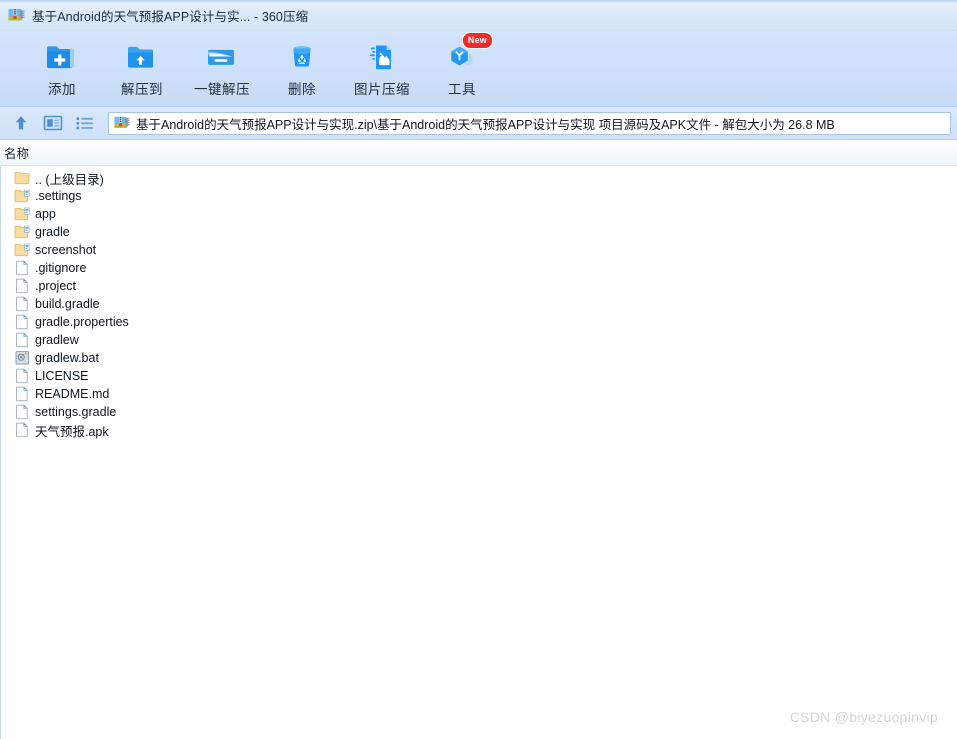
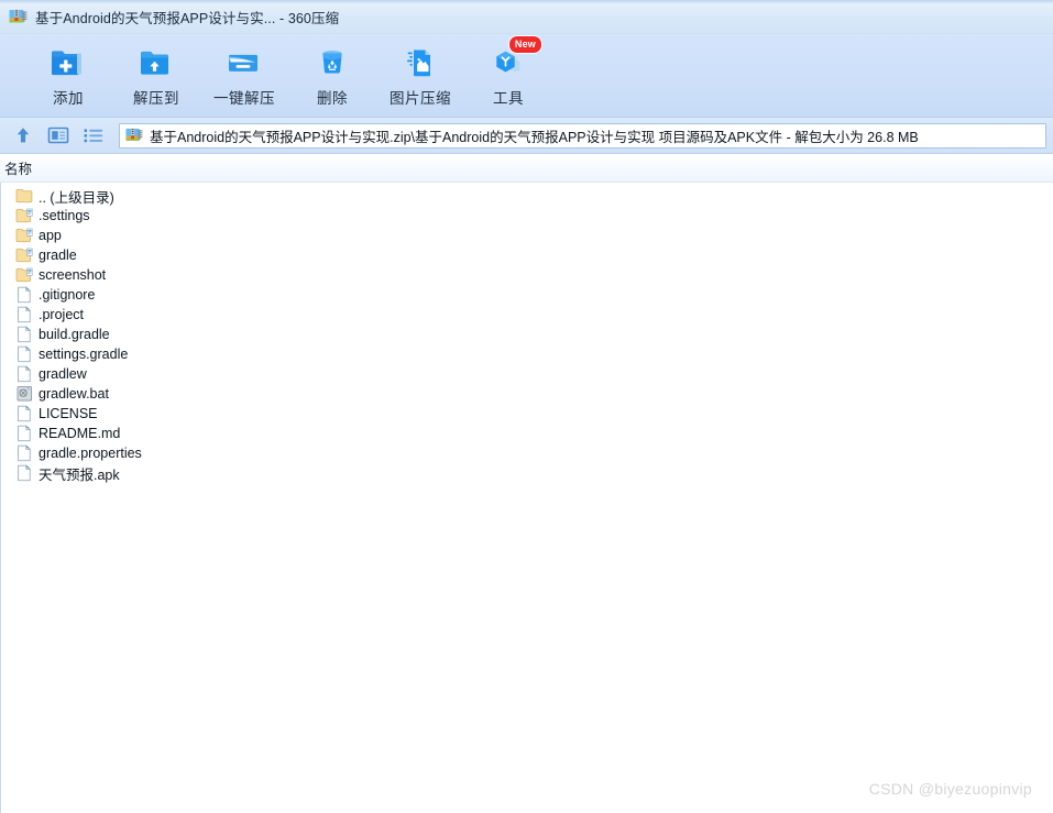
  基于Android的天气预报APP设计与实... - 360压缩
  添加
  解压到
  一键解压
  删除
  图片压缩
  New
  工具
  基于Android的天气预报APP设计与实现.zip\基于Android的天气预报APP设计与实现 项目源码及APK文件 - 解包大小为 26.8 MB
  名称
  .. (上级目录)
  .settings
  app
  gradle
  screenshot
  .gitignore
  .project
  build.gradle
- gradle.properties
+ settings.gradle
  gradlew
  gradlew.bat
  LICENSE
  README.md
- settings.gradle
+ gradle.properties
  天气预报.apk
  CSDN @biyezuopinvip
